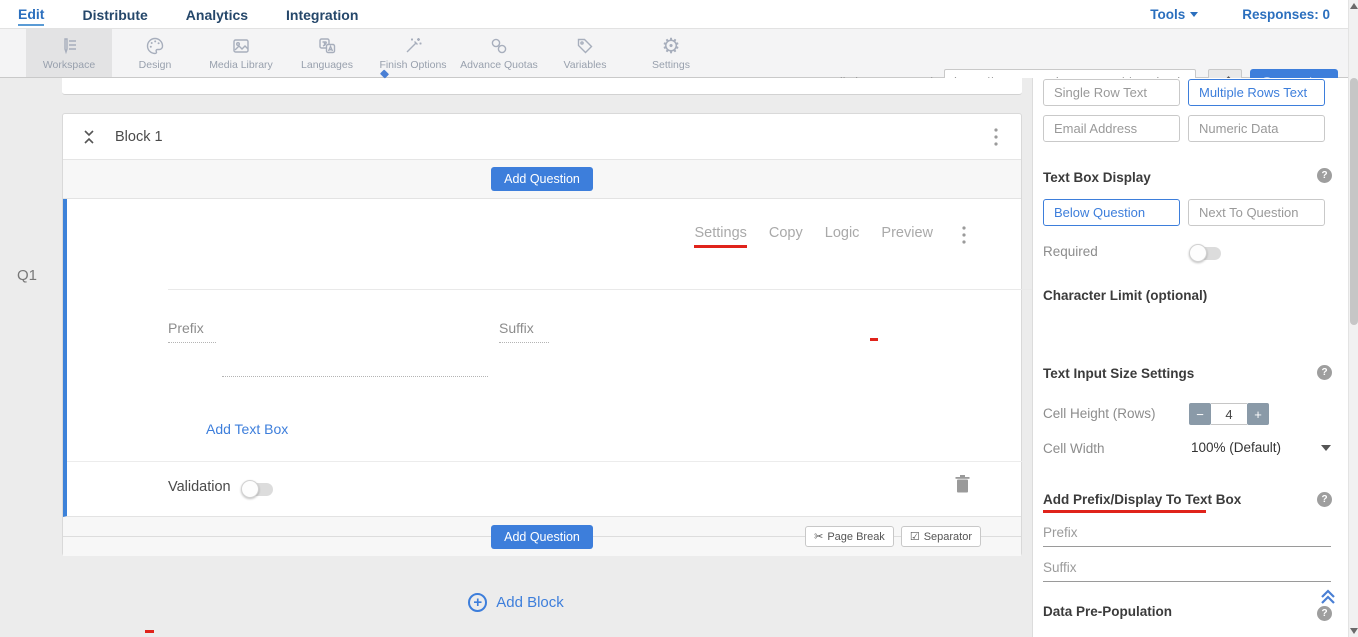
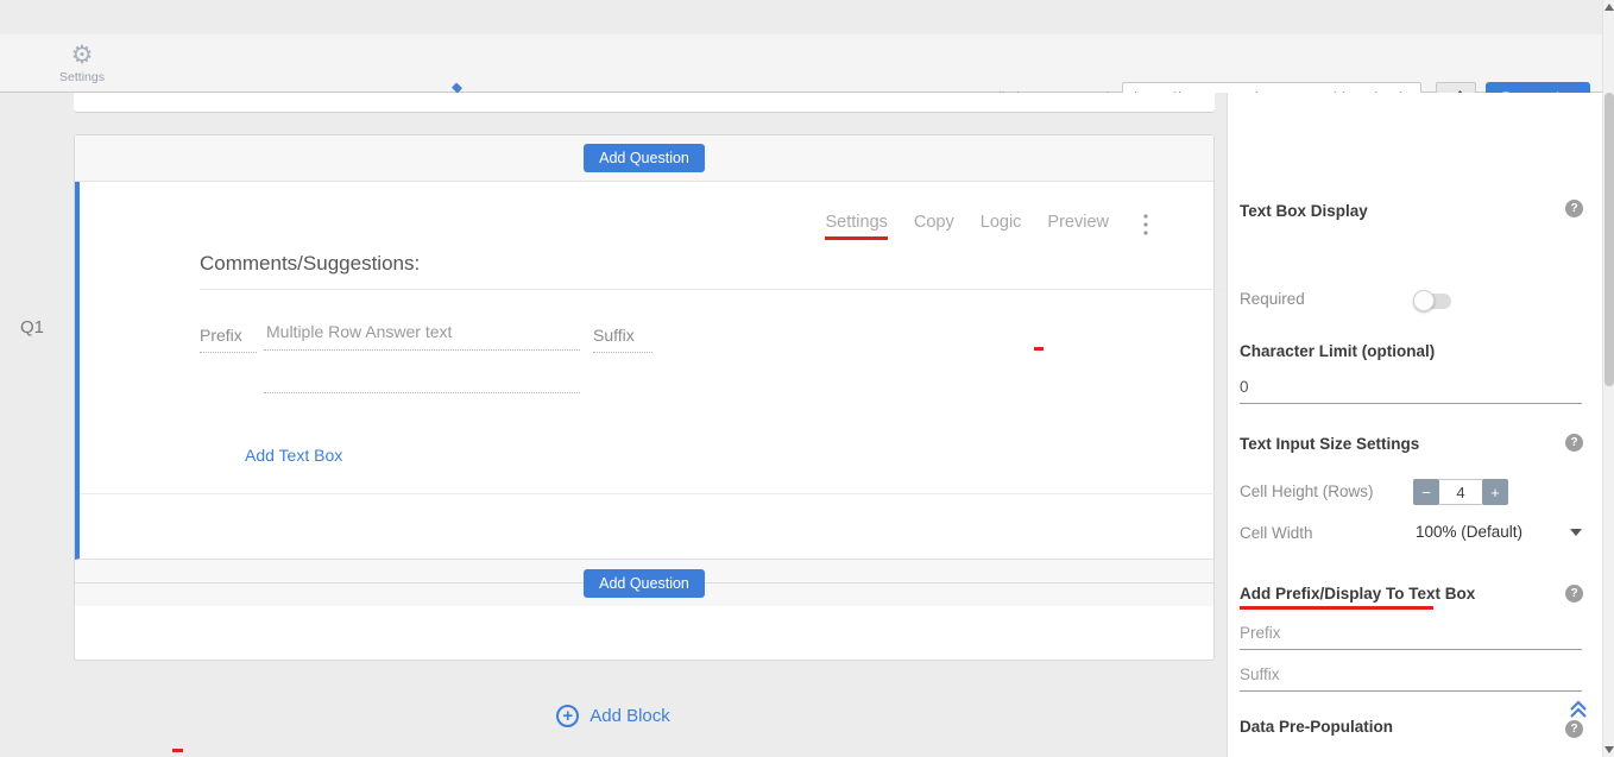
- Edit
- Distribute
- Analytics
- Integration
- Tools
- Responses: 0
- Workspace
- Design
- Media Library
- Languages
- Finish Options
- Advance Quotas
- Variables
  ⚙
  Settings
  Q1
- Block 1
  Add Question
  Settings
  Copy
  Logic
  Preview
+ Comments/Suggestions:
  Prefix
+ Multiple Row Answer text
  Suffix
  Add Text Box
- Validation
  Add Question
- ✂
- Page Break
- ☑
- Separator
  +
  Add Block
- Single Row Text
- Multiple Rows Text
- Email Address
- Numeric Data
  Text Box Display
  ?
- Below Question
- Next To Question
  Required
  Character Limit (optional)
+ 0
  Text Input Size Settings
  ?
  Cell Height (Rows)
  −
  4
  +
  Cell Width
  100% (Default)
  Add Prefix/Display To Text Box
  ?
  Prefix
  Suffix
  Data Pre-Population
  ?
